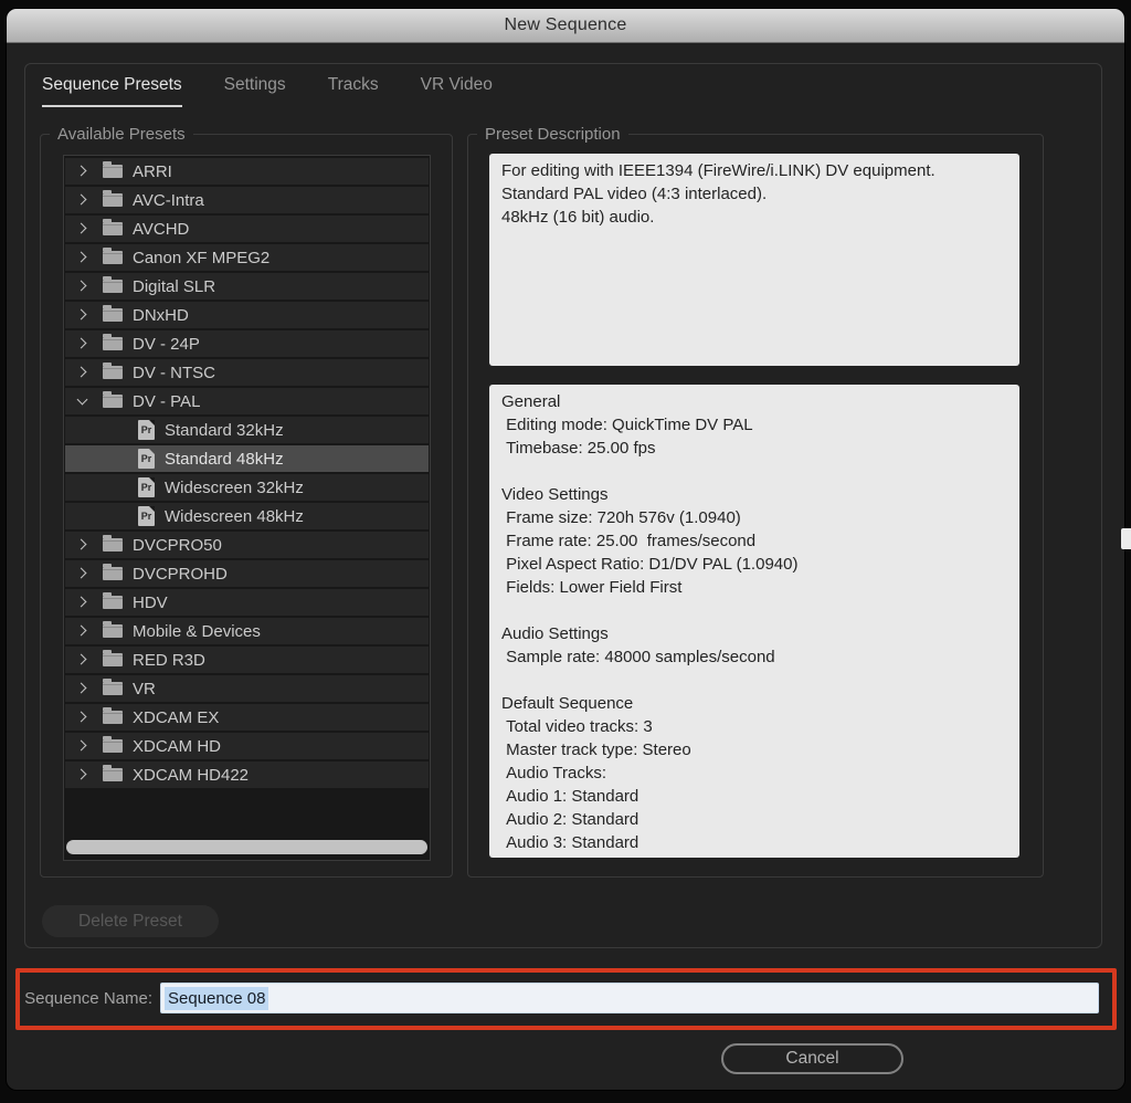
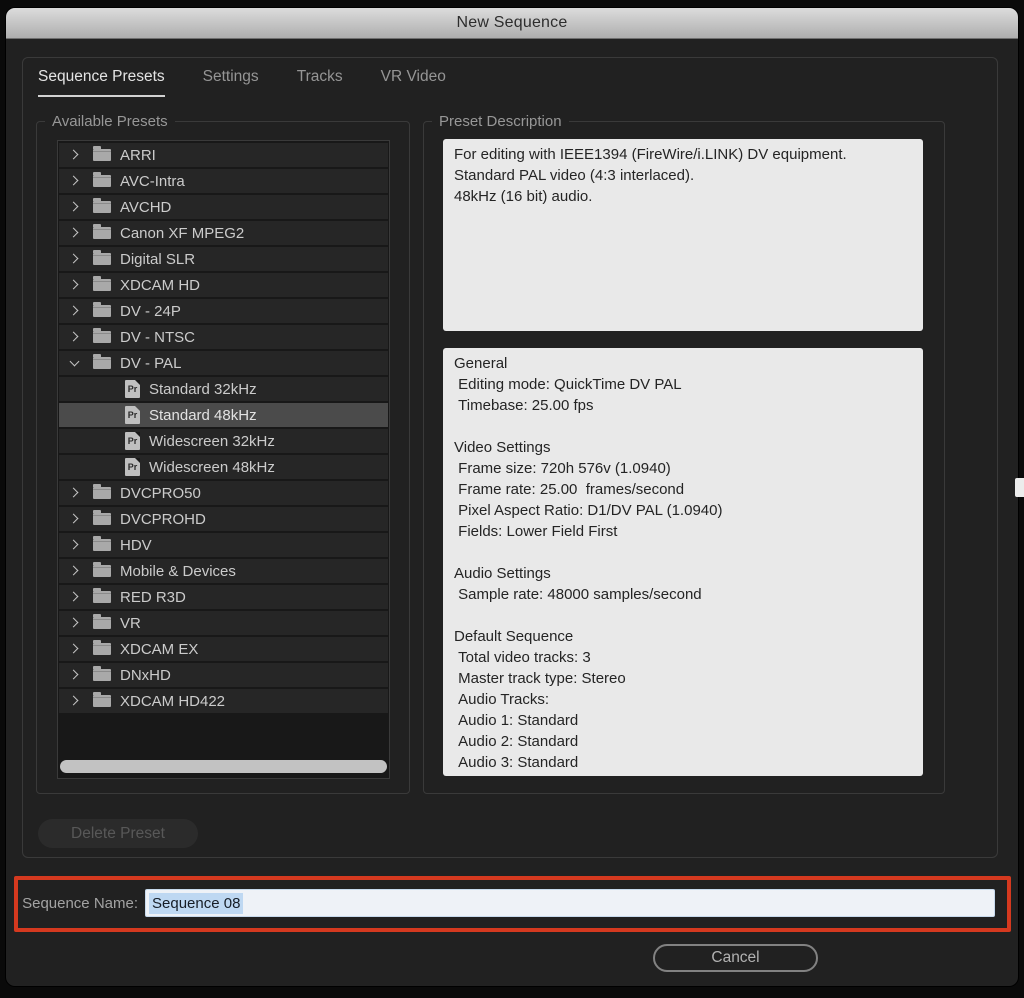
  New Sequence
  Sequence Presets
  Settings
  Tracks
  VR Video
  Available Presets
  ARRI
  AVC-Intra
  AVCHD
  Canon XF MPEG2
  Digital SLR
- DNxHD
+ XDCAM HD
  DV - 24P
  DV - NTSC
  DV - PAL
  Pr
  Standard 32kHz
  Pr
  Standard 48kHz
  Pr
  Widescreen 32kHz
  Pr
  Widescreen 48kHz
  DVCPRO50
  DVCPROHD
  HDV
  Mobile & Devices
  RED R3D
  VR
  XDCAM EX
- XDCAM HD
+ DNxHD
  XDCAM HD422
  Preset Description
  For editing with IEEE1394 (FireWire/i.LINK) DV equipment.
  Standard PAL video (4:3 interlaced).
  48kHz (16 bit) audio.
  General
  Editing mode: QuickTime DV PAL
  Timebase: 25.00 fps
  Video Settings
  Frame size: 720h 576v (1.0940)
  Frame rate: 25.00 frames/second
  Pixel Aspect Ratio: D1/DV PAL (1.0940)
  Fields: Lower Field First
  Audio Settings
  Sample rate: 48000 samples/second
  Default Sequence
  Total video tracks: 3
  Master track type: Stereo
  Audio Tracks:
  Audio 1: Standard
  Audio 2: Standard
  Audio 3: Standard
  Delete Preset
  Sequence Name:
  Sequence 08
  Cancel
